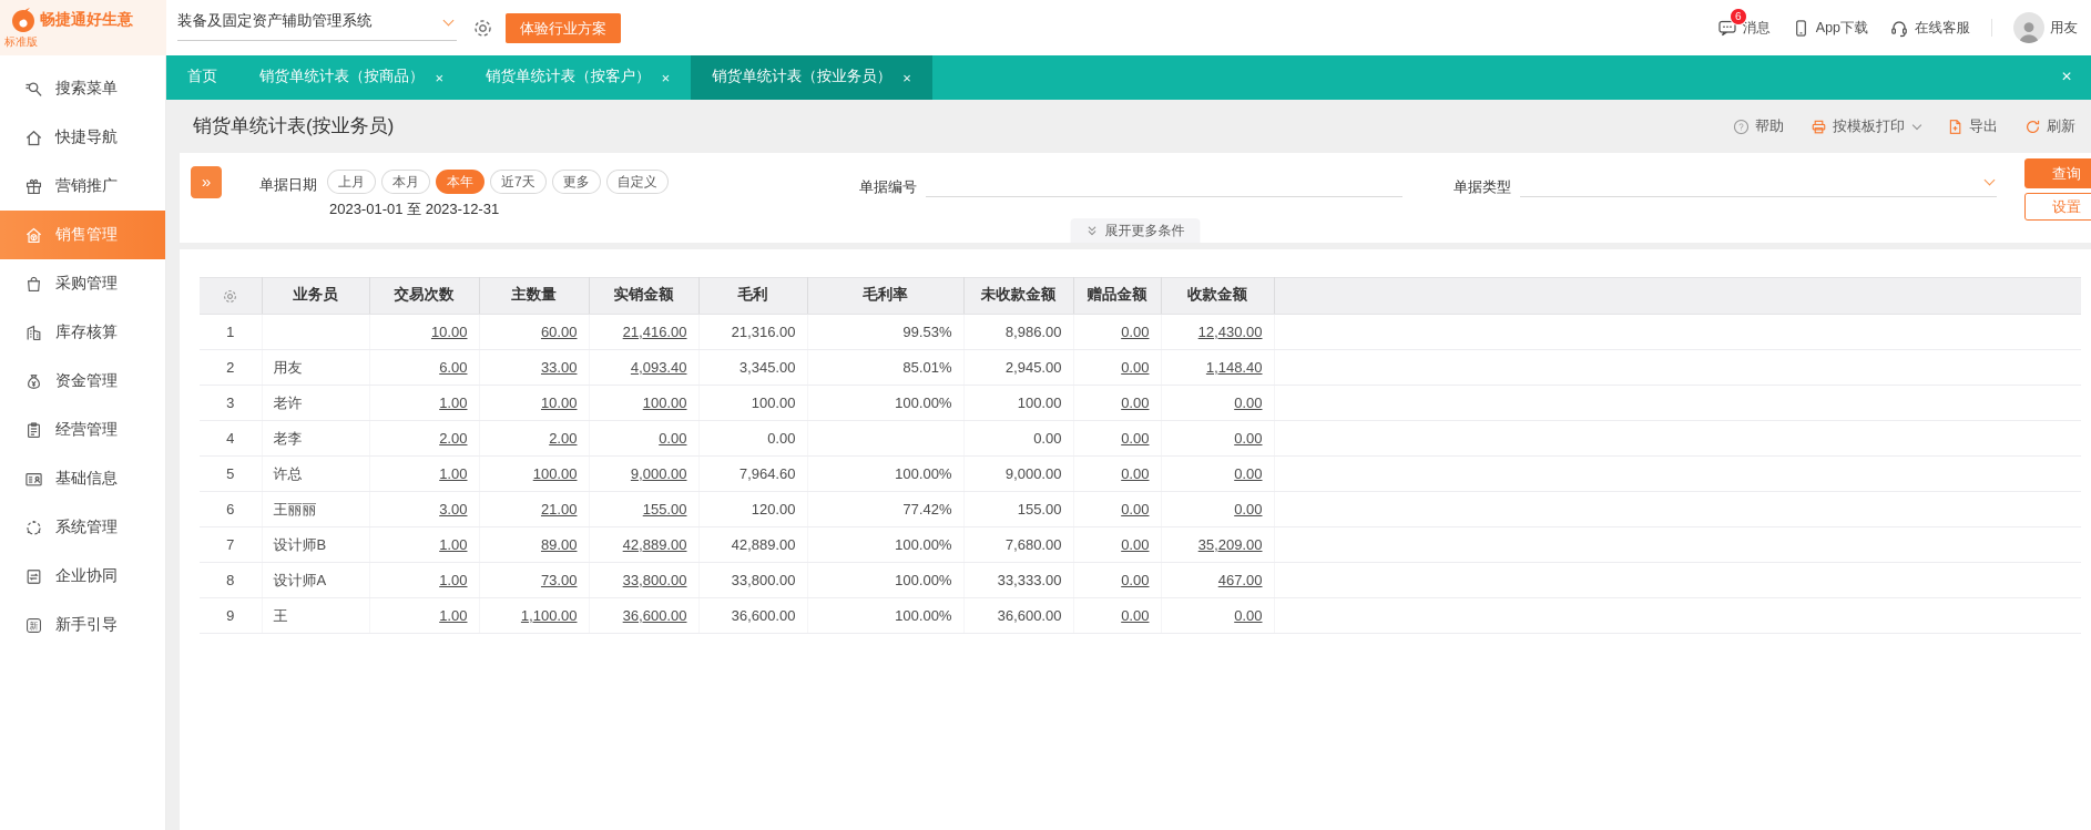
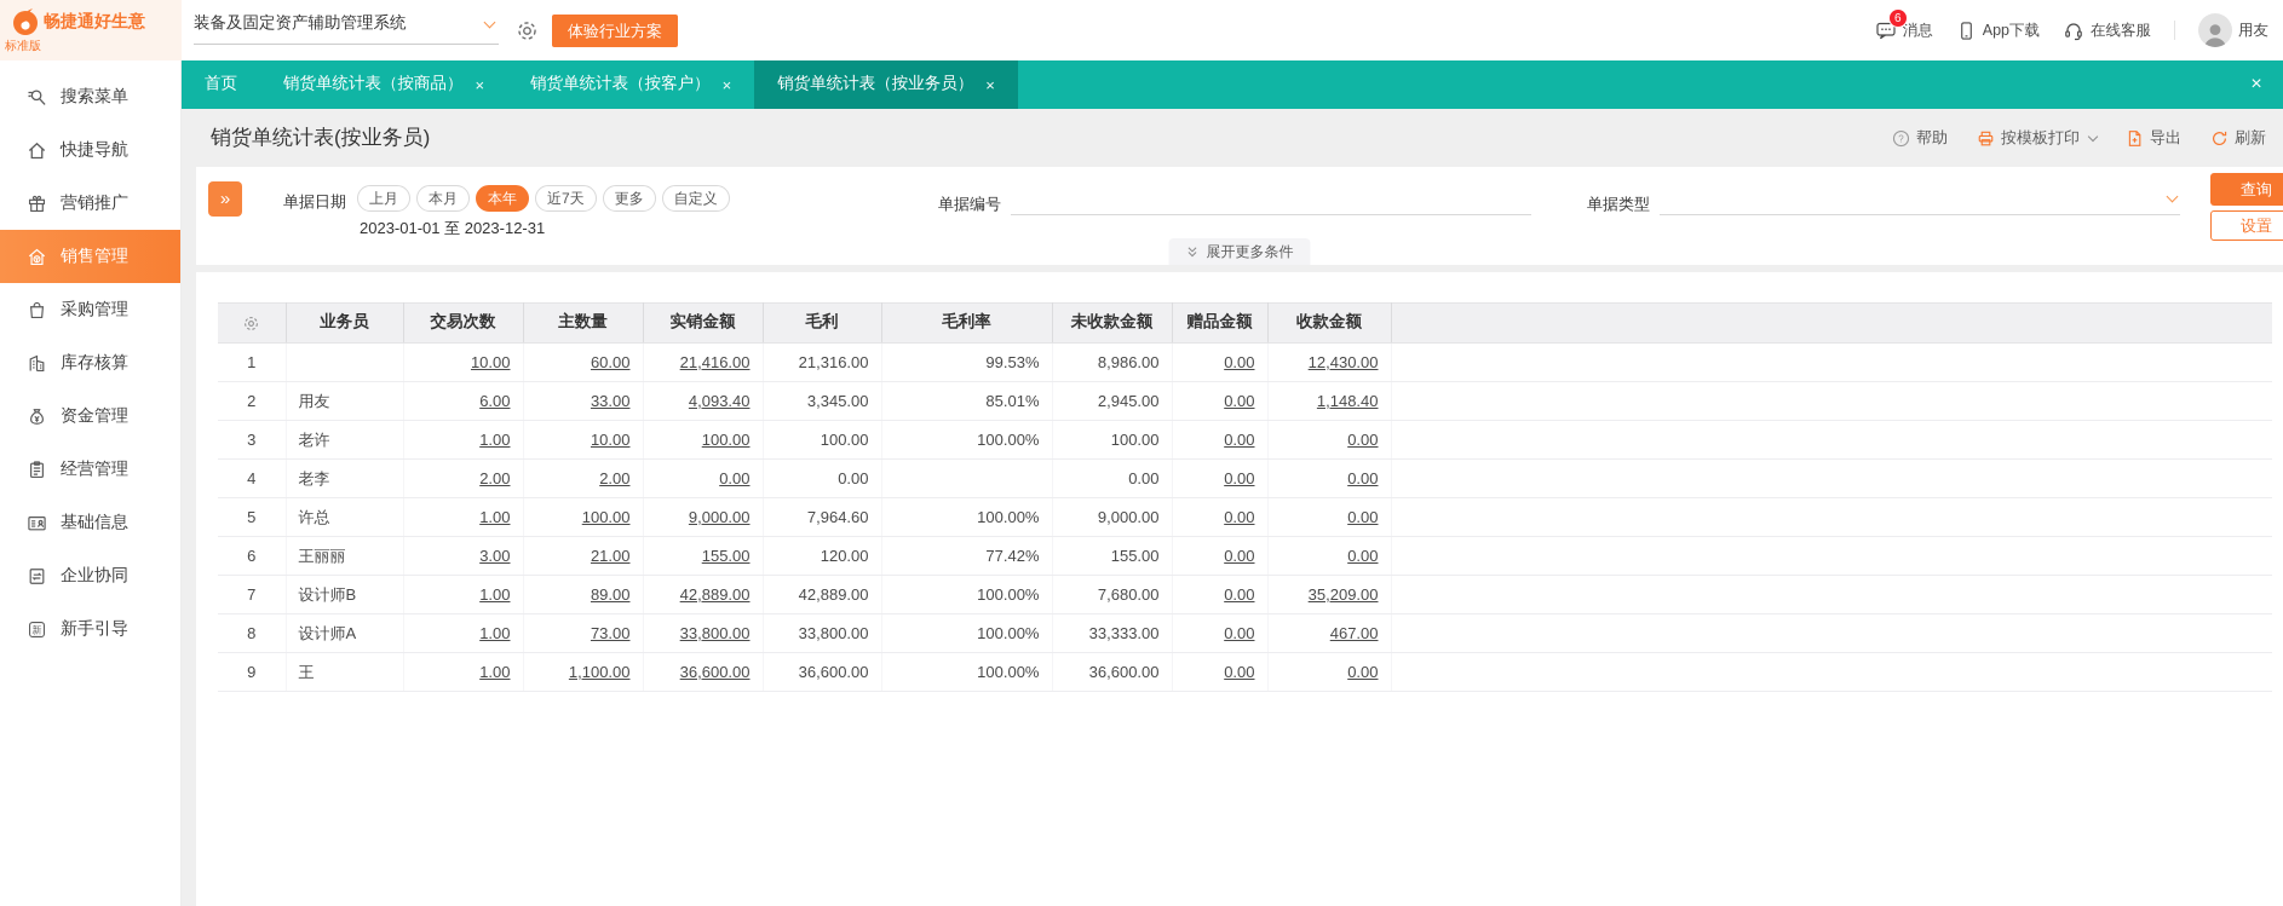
  畅捷通好生意
  标准版
  装备及固定资产辅助管理系统
  体验行业方案
  消息
  6
  App下载
  在线客服
  用友
  搜索菜单
  快捷导航
  营销推广
  销售管理
  采购管理
  库存核算
  资金管理
  经营管理
  基础信息
- 系统管理
  企业协同
  新
  新手引导
  首页
  销货单统计表（按商品）
  ×
  销货单统计表（按客户）
  ×
  销货单统计表（按业务员）
  ×
  ×
  销货单统计表(按业务员)
  ?
  帮助
  按模板打印
  导出
  刷新
  »
  单据日期
  上月
  本月
  本年
  近7天
  更多
  自定义
  2023-01-01 至 2023-12-31
  单据编号
  单据类型
  查询
  设置
  展开更多条件
  	业务员	交易次数	主数量	实销金额	毛利	毛利率	未收款金额	赠品金额	收款金额
  1		10.00	60.00	21,416.00	21,316.00	99.53%	8,986.00	0.00	12,430.00
  2	用友	6.00	33.00	4,093.40	3,345.00	85.01%	2,945.00	0.00	1,148.40
  3	老许	1.00	10.00	100.00	100.00	100.00%	100.00	0.00	0.00
  4	老李	2.00	2.00	0.00	0.00		0.00	0.00	0.00
  5	许总	1.00	100.00	9,000.00	7,964.60	100.00%	9,000.00	0.00	0.00
  6	王丽丽	3.00	21.00	155.00	120.00	77.42%	155.00	0.00	0.00
  7	设计师B	1.00	89.00	42,889.00	42,889.00	100.00%	7,680.00	0.00	35,209.00
  8	设计师A	1.00	73.00	33,800.00	33,800.00	100.00%	33,333.00	0.00	467.00
  9	王	1.00	1,100.00	36,600.00	36,600.00	100.00%	36,600.00	0.00	0.00
